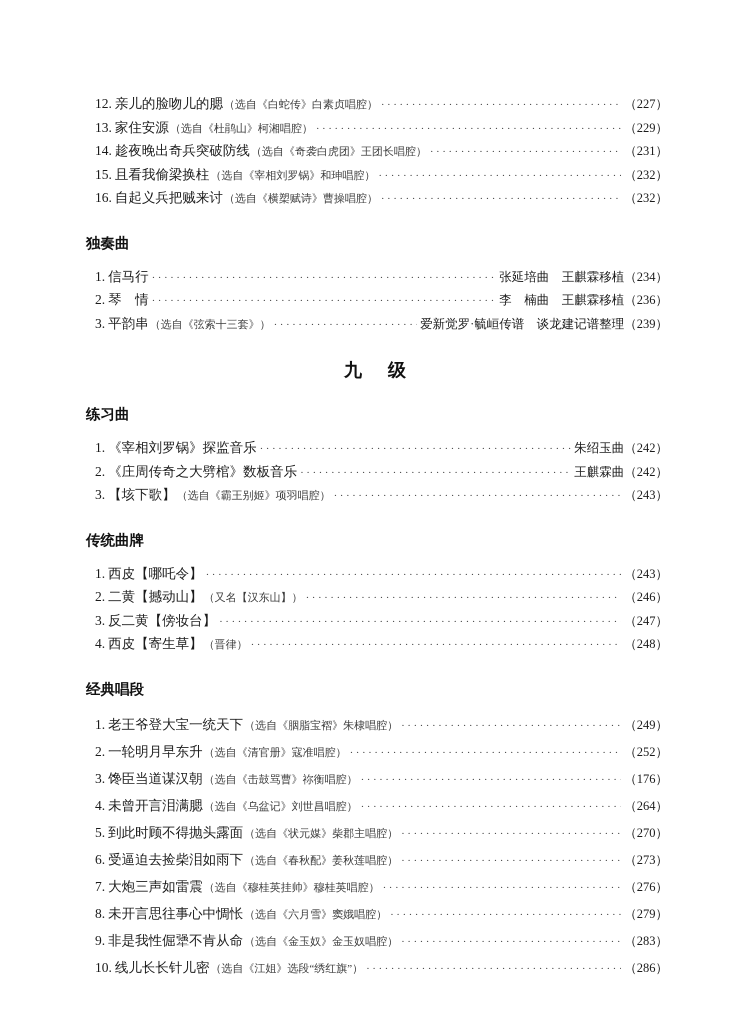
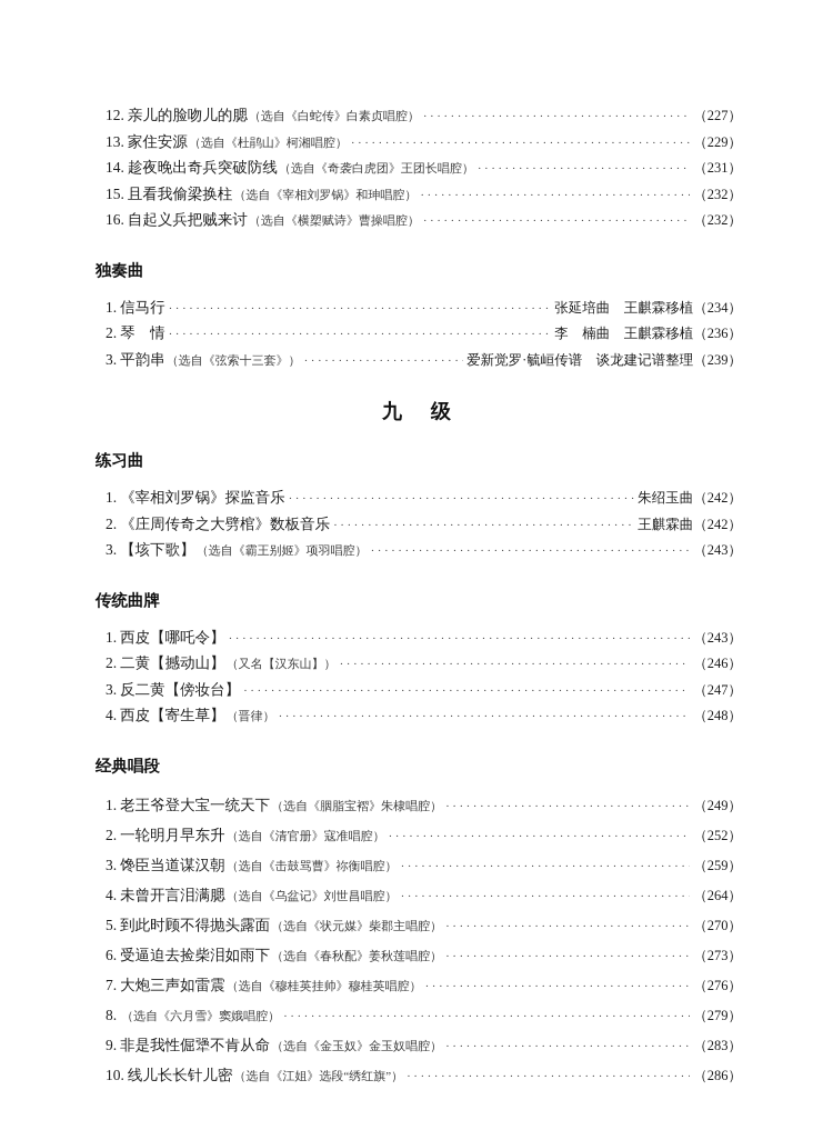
  12.
  亲儿的脸吻儿的腮
  （选自《白蛇传》白素贞唱腔）
  （227）
  13.
  家住安源
  （选自《杜鹃山》柯湘唱腔）
  （229）
  14.
  趁夜晚出奇兵突破防线
  （选自《奇袭白虎团》王团长唱腔）
  （231）
  15.
  且看我偷梁换柱
  （选自《宰相刘罗锅》和珅唱腔）
  （232）
  16.
  自起义兵把贼来讨
  （选自《横槊赋诗》曹操唱腔）
  （232）
  独奏曲
  1.
  信马行
  张延培曲 王麒霖移植
  （234）
  2.
  琴 情
  李 楠曲 王麒霖移植
  （236）
  3.
  平韵串
  （选自《弦索十三套》）
  爱新觉罗·毓峘传谱 谈龙建记谱整理
  （239）
  九 级
  练习曲
  1.
  《宰相刘罗锅》探监音乐
  朱绍玉曲
  （242）
  2.
  《庄周传奇之大劈棺》数板音乐
  王麒霖曲
  （242）
  3.
  【垓下歌】
  （选自《霸王别姬》项羽唱腔）
  （243）
  传统曲牌
  1.
  西皮【哪吒令】
  （243）
  2.
  二黄【撼动山】
  （又名【汉东山】）
  （246）
  3.
  反二黄【傍妆台】
  （247）
  4.
  西皮【寄生草】
  （晋律）
  （248）
  经典唱段
  1.
  老王爷登大宝一统天下
  （选自《胭脂宝褶》朱棣唱腔）
  （249）
  2.
  一轮明月早东升
  （选自《清官册》寇准唱腔）
  （252）
  3.
  馋臣当道谋汉朝
  （选自《击鼓骂曹》祢衡唱腔）
- （176）
+ （259）
  4.
  未曾开言泪满腮
  （选自《乌盆记》刘世昌唱腔）
  （264）
  5.
  到此时顾不得抛头露面
  （选自《状元媒》柴郡主唱腔）
  （270）
  6.
  受逼迫去捡柴泪如雨下
  （选自《春秋配》姜秋莲唱腔）
  （273）
  7.
  大炮三声如雷震
  （选自《穆桂英挂帅》穆桂英唱腔）
  （276）
  8.
- 未开言思往事心中惆怅
  （选自《六月雪》窦娥唱腔）
  （279）
  9.
  非是我性倔犟不肯从命
  （选自《金玉奴》金玉奴唱腔）
  （283）
  10.
  线儿长长针儿密
  （选自《江姐》选段“绣红旗”）
  （286）
